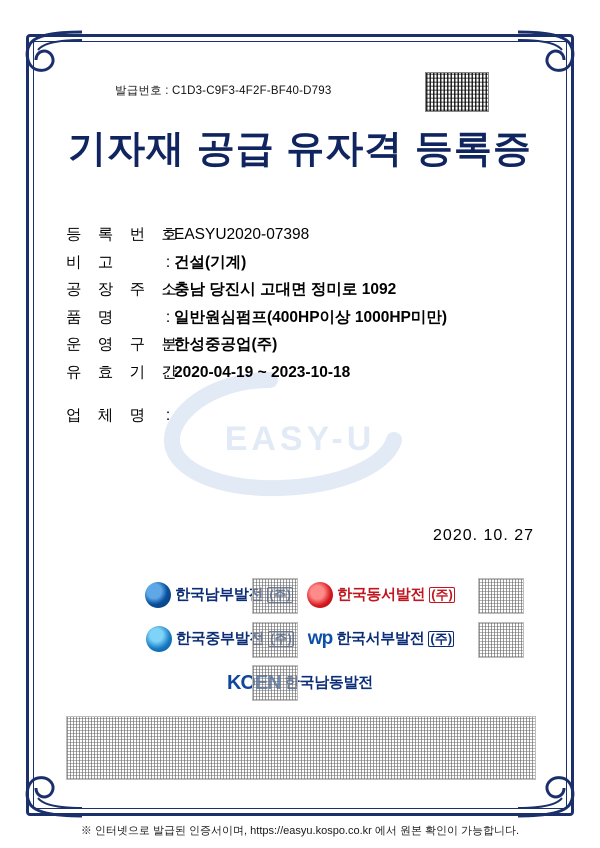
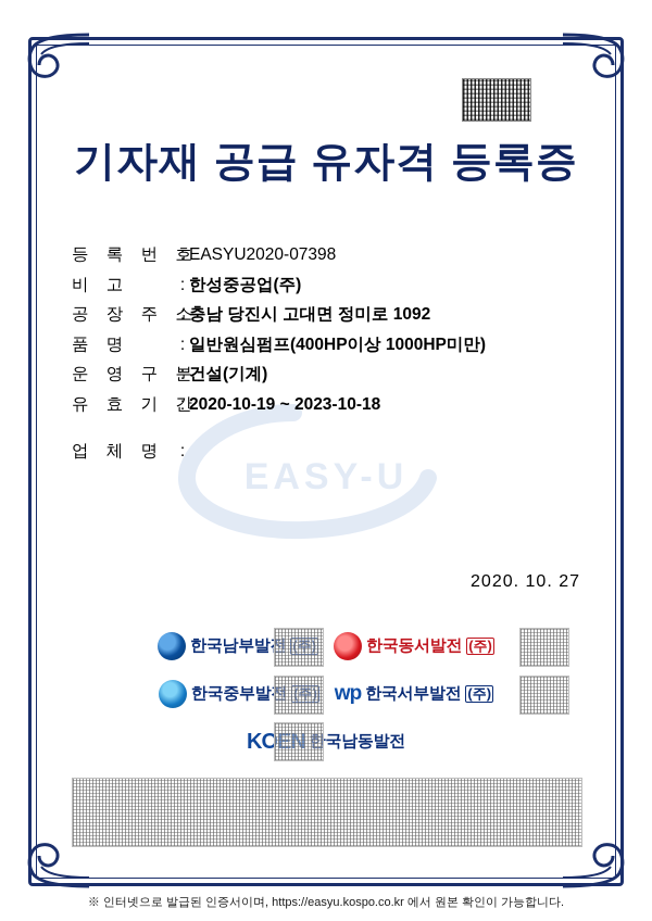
  EASY-U
- 발급번호 : C1D3-C9F3-4F2F-BF40-D793
  기자재 공급 유자격 등록증
  등 록 번
  :
  EASYU2020-07398
  비 고
  :
- 건설(기계)
+ 한성중공업(주)
  공 장 주
  :
  충남 당진시 고대면 정미로 1092
  품 명
  :
  일반원심펌프(400HP이상 1000HP미만)
  운 영 구
  :
- 한성중공업(주)
+ 건설(기계)
  유 효 기
  :
- 2020-04-19 ~ 2023-10-18
+ 2020-10-19 ~ 2023-10-18
  업 체 명
  :
  2020. 10. 27
  한국남부발
  한국동서발전
  (주)
  한국중부발
  wp
  한국서부발전
  (주)
  국남동발전
  ※ 인터넷으로 발급된 인증서이며, https://easyu.kospo.co.kr 에서 원본 확인이 가능합니다.
